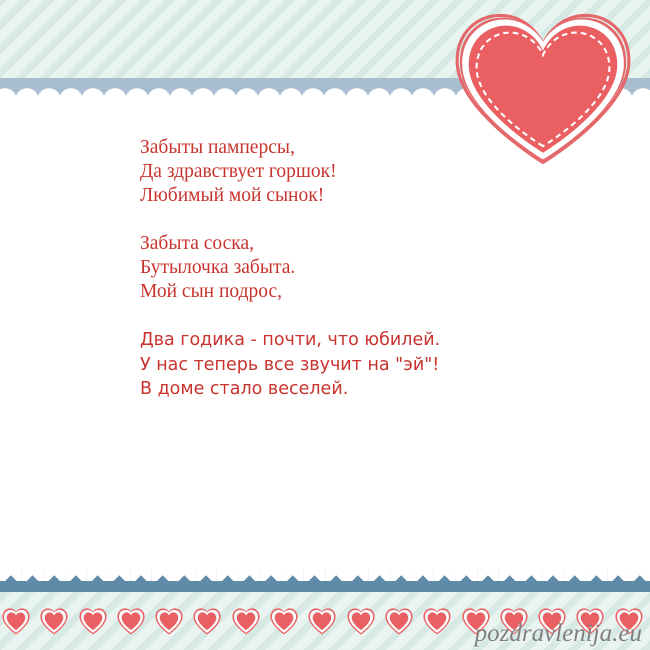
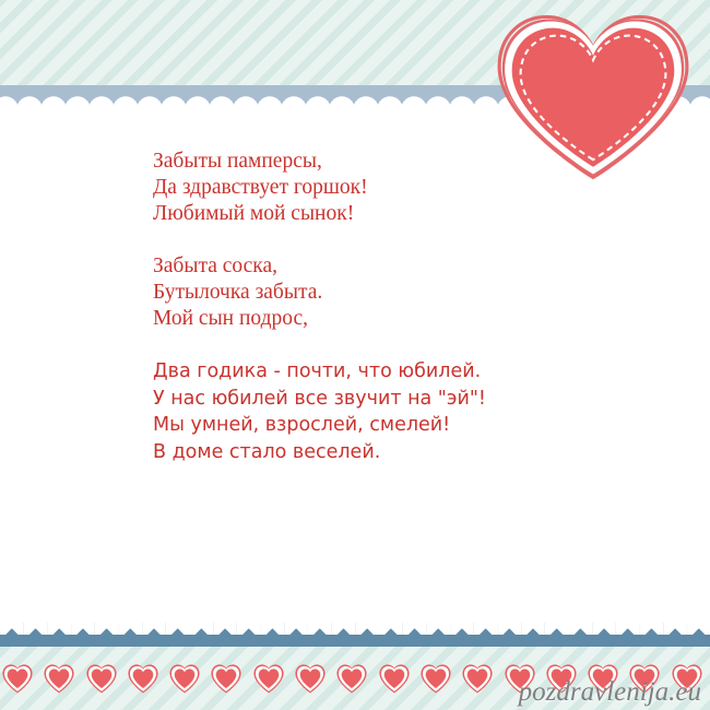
  Забыты памперсы,
  Да здравствует горшок!
  Любимый мой сынок!
  Забыта соска,
  Бутылочка забыта.
  Мой сын подрос,
  Два годика - почти, что юбилей.
- У нас теперь все звучит на "эй"!
+ У нас юбилей все звучит на "эй"!
+ Мы умней, взрослей, смелей!
  В доме стало веселей.
  pozdravlenija.eu
